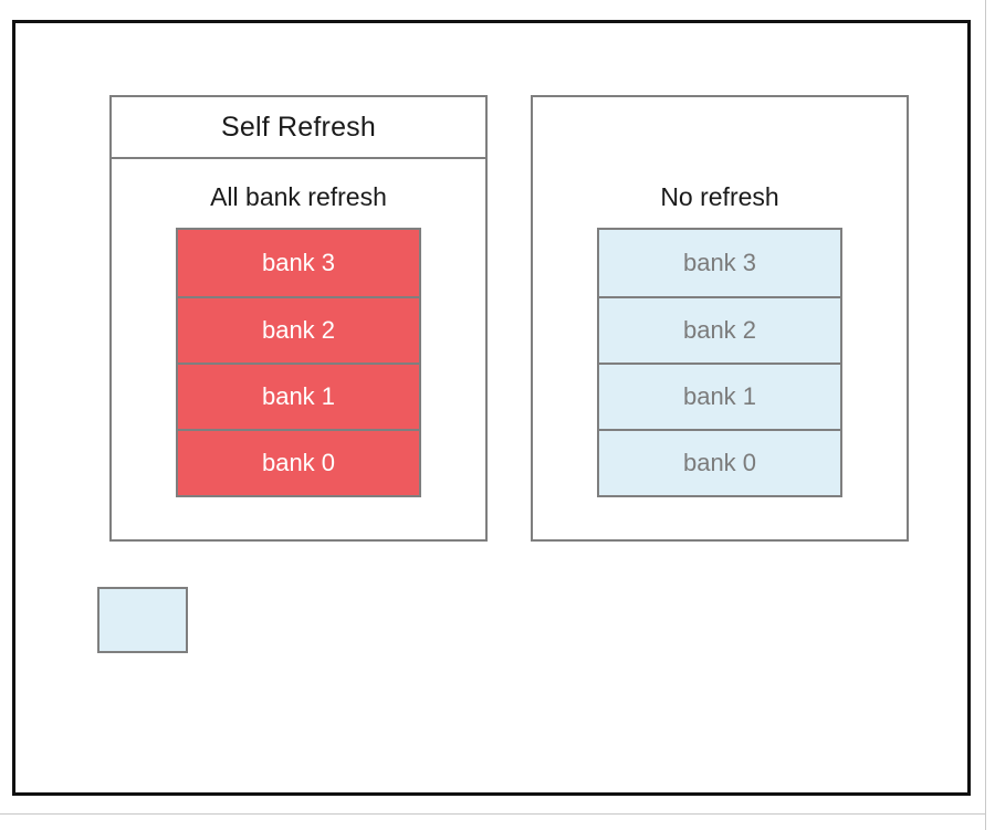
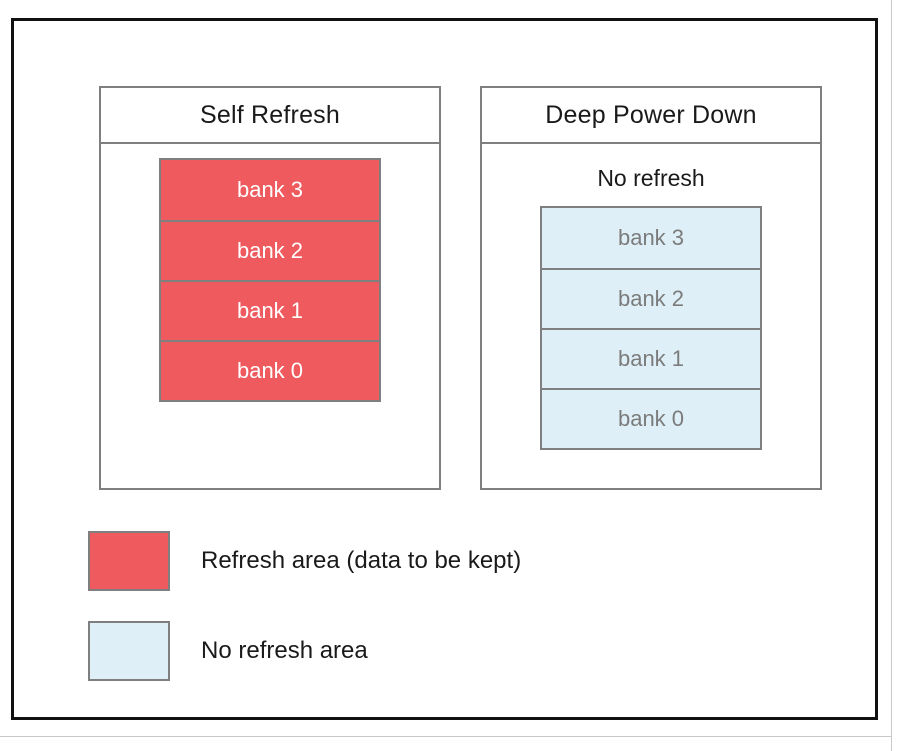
  Self Refresh
- All bank refresh
  bank 3
  bank 2
  bank 1
  bank 0
+ Deep Power Down
  No refresh
  bank 3
  bank 2
  bank 1
  bank 0
+ Refresh area (data to be kept)
+ No refresh area
